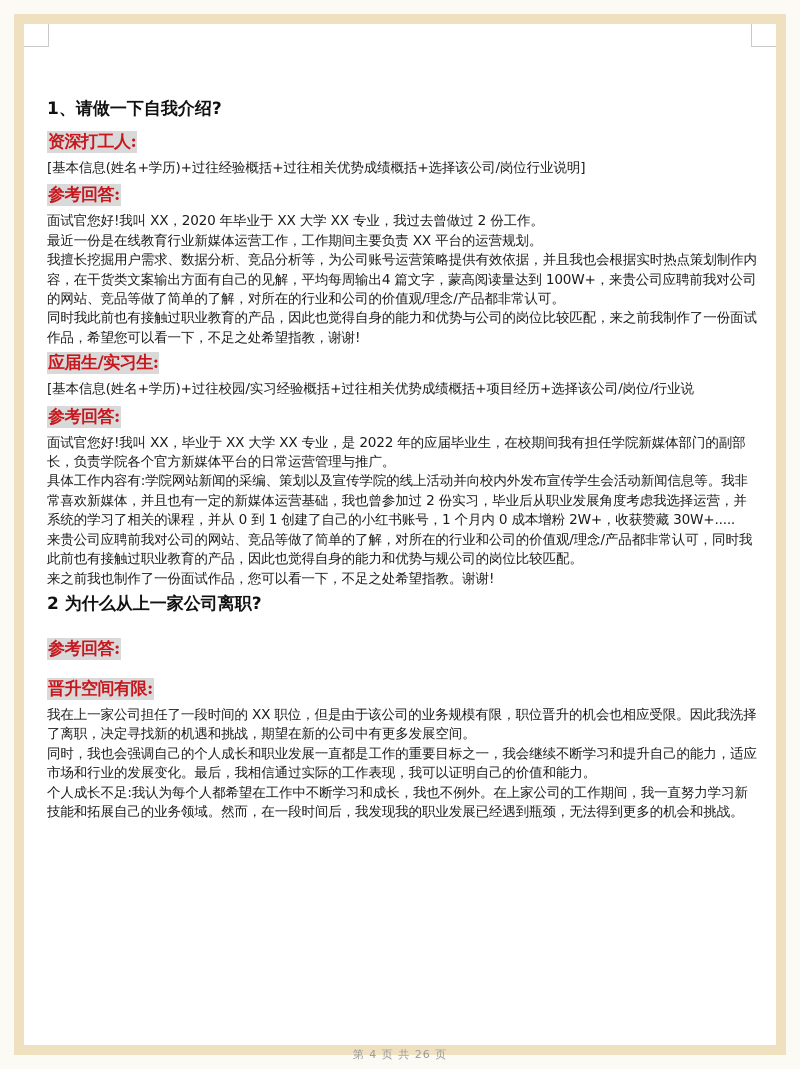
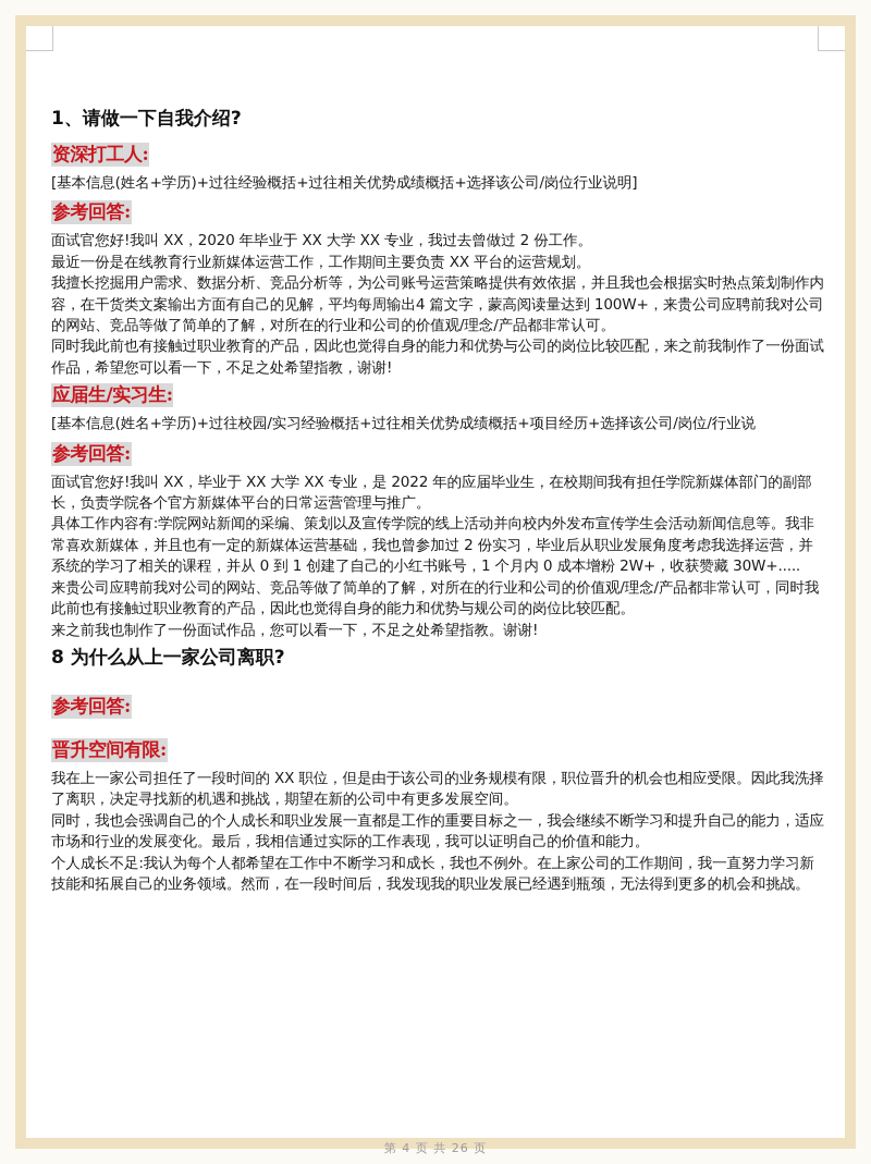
  1、请做一下自我介绍?
  资深打工人:
  [基本信息(姓名+学历)+过往经验概括+过往相关优势成绩概括+选择该公司/岗位行业说明]
  参考回答:
  面试官您好!我叫 XX，2020 年毕业于 XX 大学 XX 专业，我过去曾做过 2 份工作。
  最近一份是在线教育行业新媒体运营工作，工作期间主要负责 XX 平台的运营规划。
  我擅长挖掘用户需求、数据分析、竞品分析等，为公司账号运营策略提供有效依据，并且我也会根据实时热点策划制作内容，在干货类文案输出方面有自己的见解，平均每周输出4 篇文字，蒙高阅读量达到 100W+，来贵公司应聘前我对公司的网站、竞品等做了简单的了解，对所在的行业和公司的价值观/理念/产品都非常认可。
  同时我此前也有接触过职业教育的产品，因此也觉得自身的能力和优势与公司的岗位比较匹配，来之前我制作了一份面试作品，希望您可以看一下，不足之处希望指教，谢谢!
  应届生/实习生:
  [基本信息(姓名+学历)+过往校园/实习经验概括+过往相关优势成绩概括+项目经历+选择该公司/岗位/行业说
  参考回答:
  面试官您好!我叫 XX，毕业于 XX 大学 XX 专业，是 2022 年的应届毕业生，在校期间我有担任学院新媒体部门的副部长，负责学院各个官方新媒体平台的日常运营管理与推广。
  具体工作内容有:学院网站新闻的采编、策划以及宣传学院的线上活动并向校内外发布宣传学生会活动新闻信息等。我非常喜欢新媒体，并且也有一定的新媒体运营基础，我也曾参加过 2 份实习，毕业后从职业发展角度考虑我选择运营，并系统的学习了相关的课程，并从 0 到 1 创建了自己的小红书账号，1 个月内 0 成本增粉 2W+，收获赞藏 30W+.....
  来贵公司应聘前我对公司的网站、竞品等做了简单的了解，对所在的行业和公司的价值观/理念/产品都非常认可，同时我此前也有接触过职业教育的产品，因此也觉得自身的能力和优势与规公司的岗位比较匹配。
  来之前我也制作了一份面试作品，您可以看一下，不足之处希望指教。谢谢!
- 2 为什么从上一家公司离职?
+ 8 为什么从上一家公司离职?
  参考回答:
  晋升空间有限:
  我在上一家公司担任了一段时间的 XX 职位，但是由于该公司的业务规模有限，职位晋升的机会也相应受限。因此我洗择了离职，决定寻找新的机遇和挑战，期望在新的公司中有更多发展空间。
  同时，我也会强调自己的个人成长和职业发展一直都是工作的重要目标之一，我会继续不断学习和提升自己的能力，适应市场和行业的发展变化。最后，我相信通过实际的工作表现，我可以证明自己的价值和能力。
  个人成长不足:我认为每个人都希望在工作中不断学习和成长，我也不例外。在上家公司的工作期间，我一直努力学习新技能和拓展自己的业务领域。然而，在一段时间后，我发现我的职业发展已经遇到瓶颈，无法得到更多的机会和挑战。
  第 4 页 共 26 页
